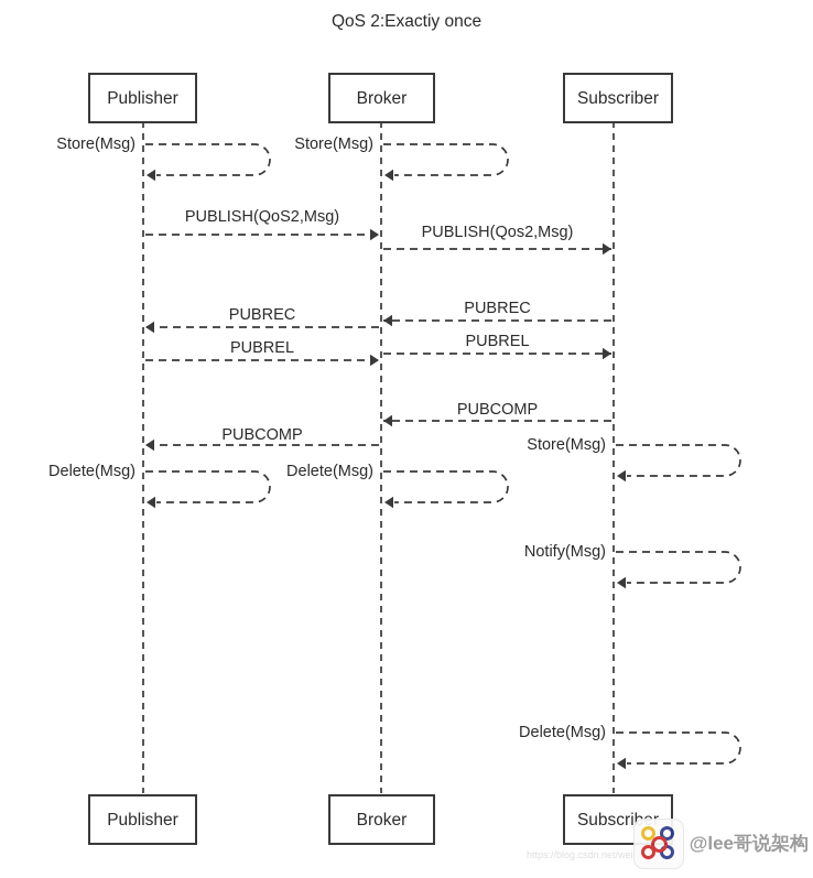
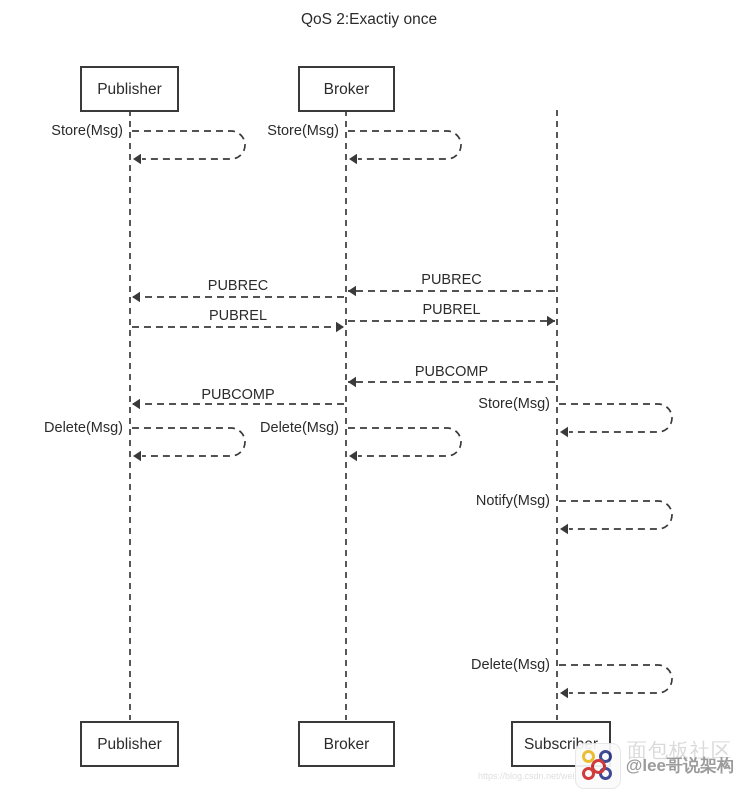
  QoS 2:Exactiy once
  Publisher
  Publisher
  Broker
  Broker
- Subscriber
  Subscri
  Store(Msg)
  Store(Msg)
- PUBLISH(QoS2,Msg)
- PUBLISH(Qos2,Msg)
  PUBREC
  PUBREC
  PUBREL
  PUBREL
  PUBCOMP
  PUBCOMP
  Store(Msg)
  Delete(Msg)
  Delete(Msg)
  Notify(Msg)
  Delete(Msg)
+ 面包板社区
  https://blog.csdn.net/wei
  @lee哥说架构
